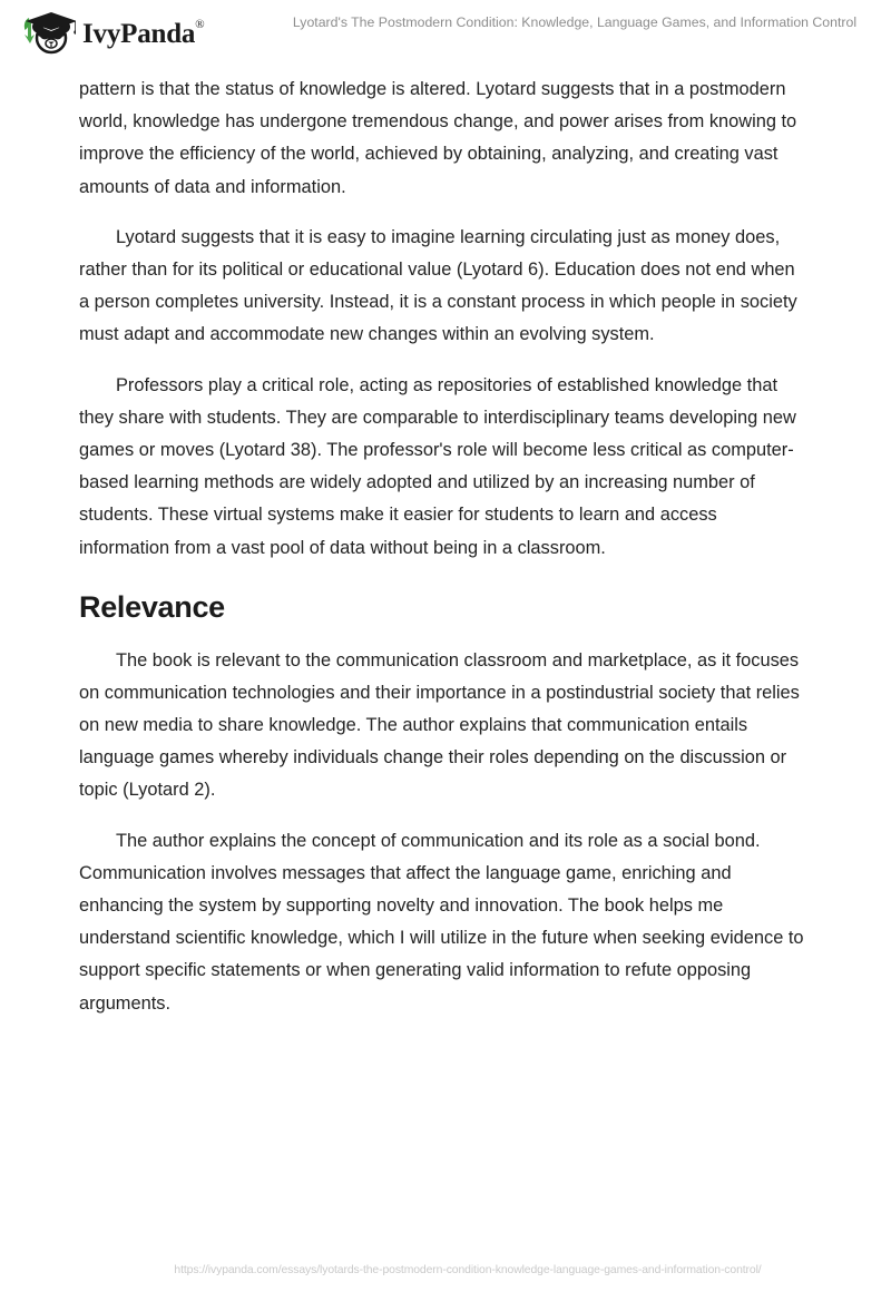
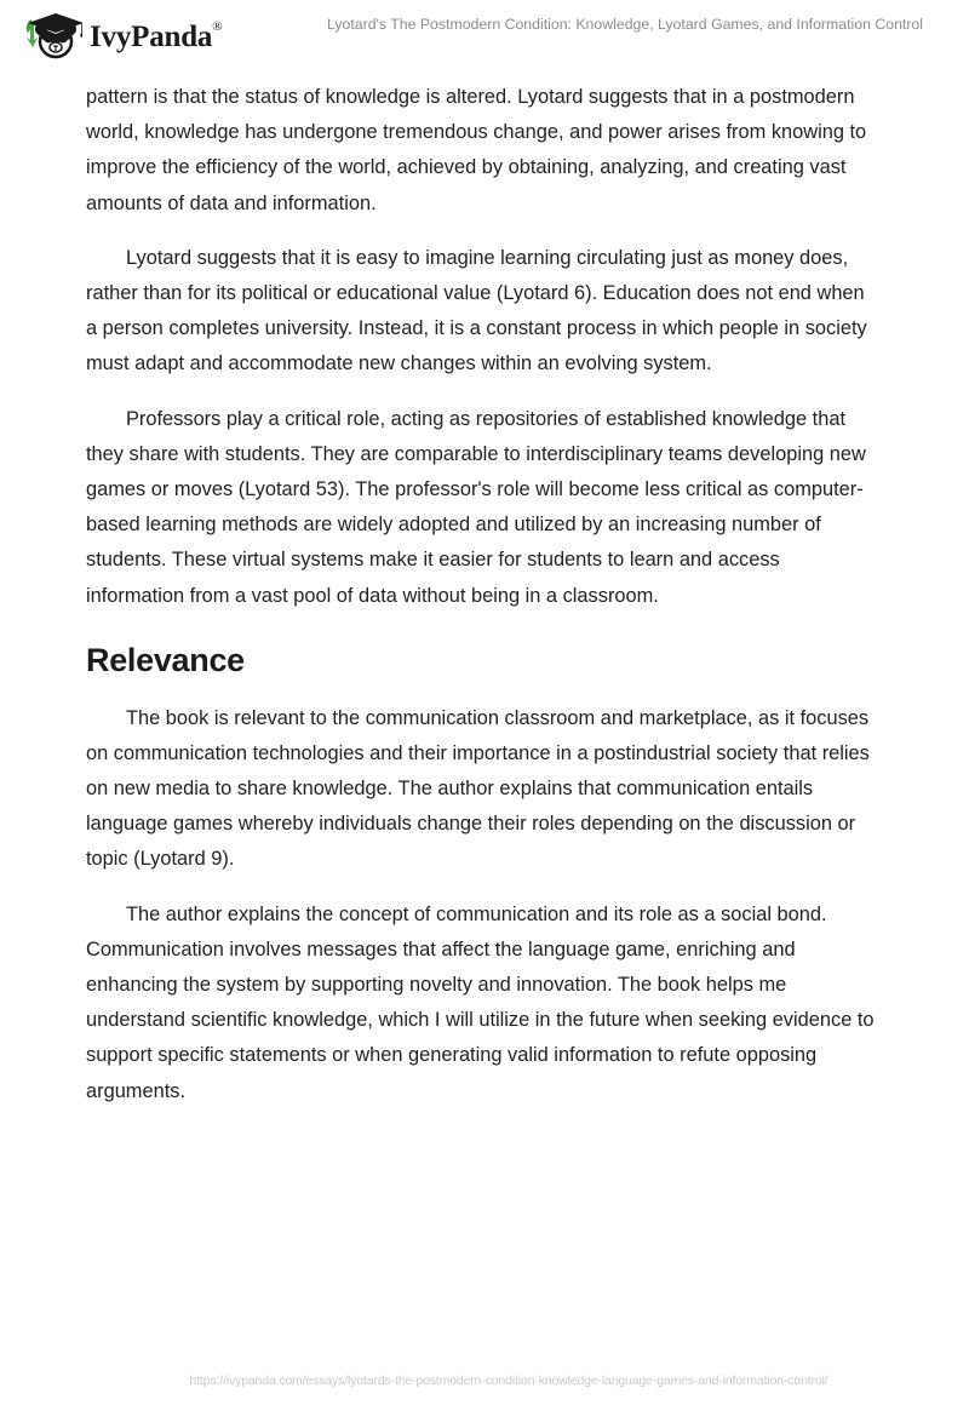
  IvyPanda®
- Lyotard's The Postmodern Condition: Knowledge, Language Games, and Information Control
+ Lyotard's The Postmodern Condition: Knowledge, Lyotard Games, and Information Control
  pattern is that the status of knowledge is altered. Lyotard suggests that in a postmodern world, knowledge has undergone tremendous change, and power arises from knowing to improve the efficiency of the world, achieved by obtaining, analyzing, and creating vast amounts of data and information.
  Lyotard suggests that it is easy to imagine learning circulating just as money does, rather than for its political or educational value (Lyotard 6). Education does not end when a person completes university. Instead, it is a constant process in which people in society must adapt and accommodate new changes within an evolving system.
- Professors play a critical role, acting as repositories of established knowledge that they share with students. They are comparable to interdisciplinary teams developing new games or moves (Lyotard 38). The professor's role will become less critical as computer-based learning methods are widely adopted and utilized by an increasing number of students. These virtual systems make it easier for students to learn and access information from a vast pool of data without being in a classroom.
+ Professors play a critical role, acting as repositories of established knowledge that they share with students. They are comparable to interdisciplinary teams developing new games or moves (Lyotard 53). The professor's role will become less critical as computer-based learning methods are widely adopted and utilized by an increasing number of students. These virtual systems make it easier for students to learn and access information from a vast pool of data without being in a classroom.
  Relevance
- The book is relevant to the communication classroom and marketplace, as it focuses on communication technologies and their importance in a postindustrial society that relies on new media to share knowledge. The author explains that communication entails language games whereby individuals change their roles depending on the discussion or topic (Lyotard 2).
+ The book is relevant to the communication classroom and marketplace, as it focuses on communication technologies and their importance in a postindustrial society that relies on new media to share knowledge. The author explains that communication entails language games whereby individuals change their roles depending on the discussion or topic (Lyotard 9).
  The author explains the concept of communication and its role as a social bond. Communication involves messages that affect the language game, enriching and enhancing the system by supporting novelty and innovation. The book helps me understand scientific knowledge, which I will utilize in the future when seeking evidence to support specific statements or when generating valid information to refute opposing arguments.
  https://ivypanda.com/essays/lyotards-the-postmodern-condition-knowledge-language-games-and-information-control/
